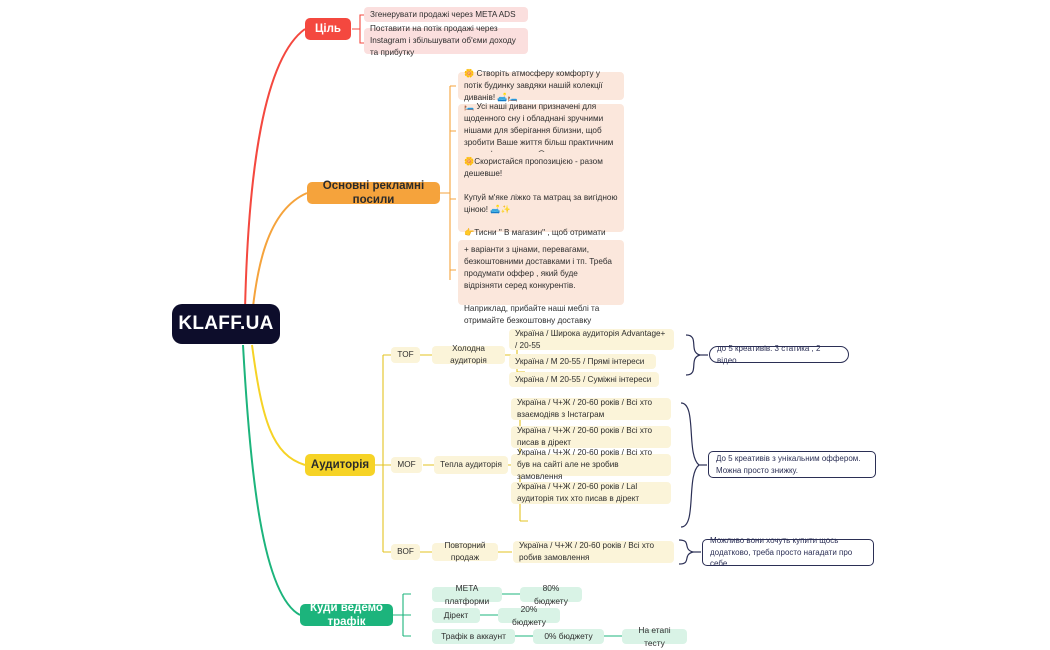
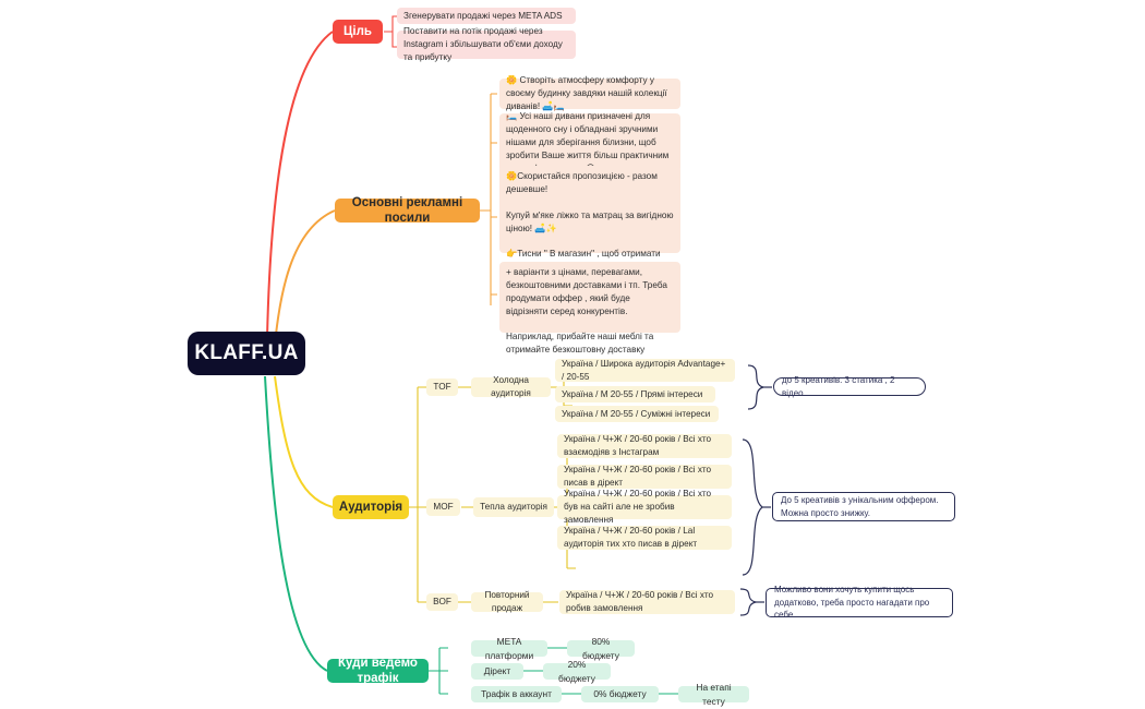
  KLAFF.UA
  Ціль
  Згенерувати продажі через META ADS
  Поставити на потік продажі через Instagram і збільшувати об'єми доходу та прибутку
  Основні рекламні посили
- 🌼 Створіть атмосферу комфорту у потік будинку завдяки нашій колекції диванів! 🛋️🛏️
+ 🌼 Створіть атмосферу комфорту у своєму будинку завдяки нашій колекції диванів! 🛋️🛏️
  🛏️ Усі наші дивани призначені для щоденного сну і обладнані зручними нішами для зберігання білизни, щоб зробити Ваше життя більш практичним
  🌼Скористайся пропозицією - разом дешевше!
  Купуй м'яке ліжко та матрац за вигідною ціною! 🛋️✨
  👉Тисни " В магазин" , щоб отримати
  + варіанти з цінами, перевагами, безкоштовними доставками і тп. Треба продумати оффер , який буде відрізняти серед конкурентів.
  Наприклад, прибайте наші меблі та отримайте безкоштовну доставку
  Аудиторія
  TOF
  Холодна аудиторія
  Україна / Широка аудиторія Advantage+ / 20-55
  Україна / М 20-55 / Прямі інтереси
  Україна / М 20-55 / Суміжні інтереси
  до 5 креативів. 3 статика , 2 відео
  MOF
  Тепла аудиторія
  Україна / Ч+Ж / 20-60 років / Всі хто взаємодіяв з Інстаграм
  Україна / Ч+Ж / 20-60 років / Всі хто писав в дірект
  Україна / Ч+Ж / 20-60 років / Всі хто був на сайті але не зробив замовлення
  Україна / Ч+Ж / 20-60 років / Lal аудиторія тих хто писав в дірект
  До 5 креативів з унікальним оффером. Можна просто знижку.
  BOF
  Повторний продаж
  Україна / Ч+Ж / 20-60 років / Всі хто робив замовлення
  Можливо вони хочуть купити щось додатково, треба просто нагадати про себе
  Куди ведемо трафік
  META платформи
  80% бюджету
  Дірект
  20% бюджету
  Трафік в аккаунт
  0% бюджету
  На етапі тесту
